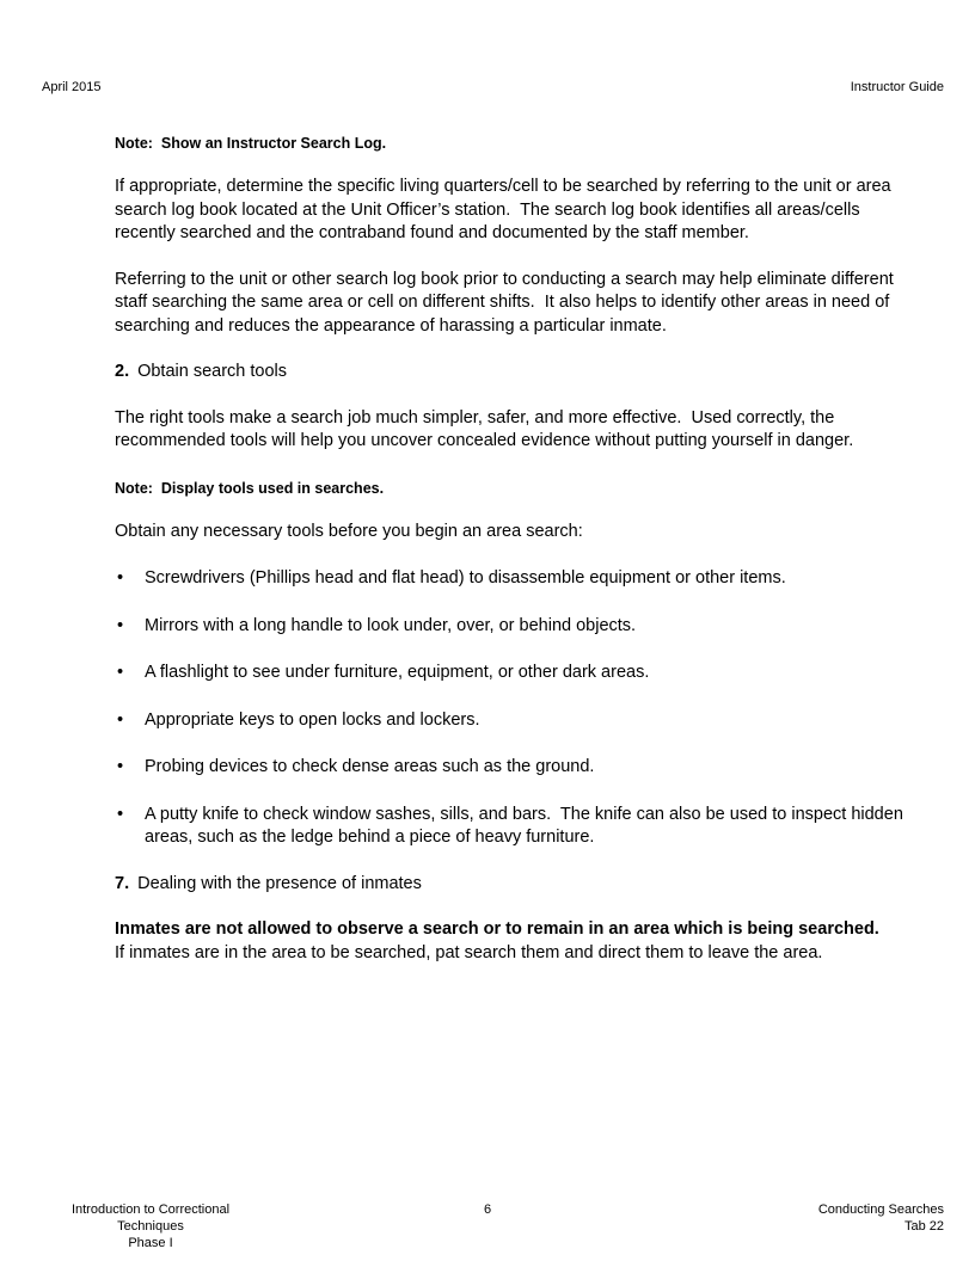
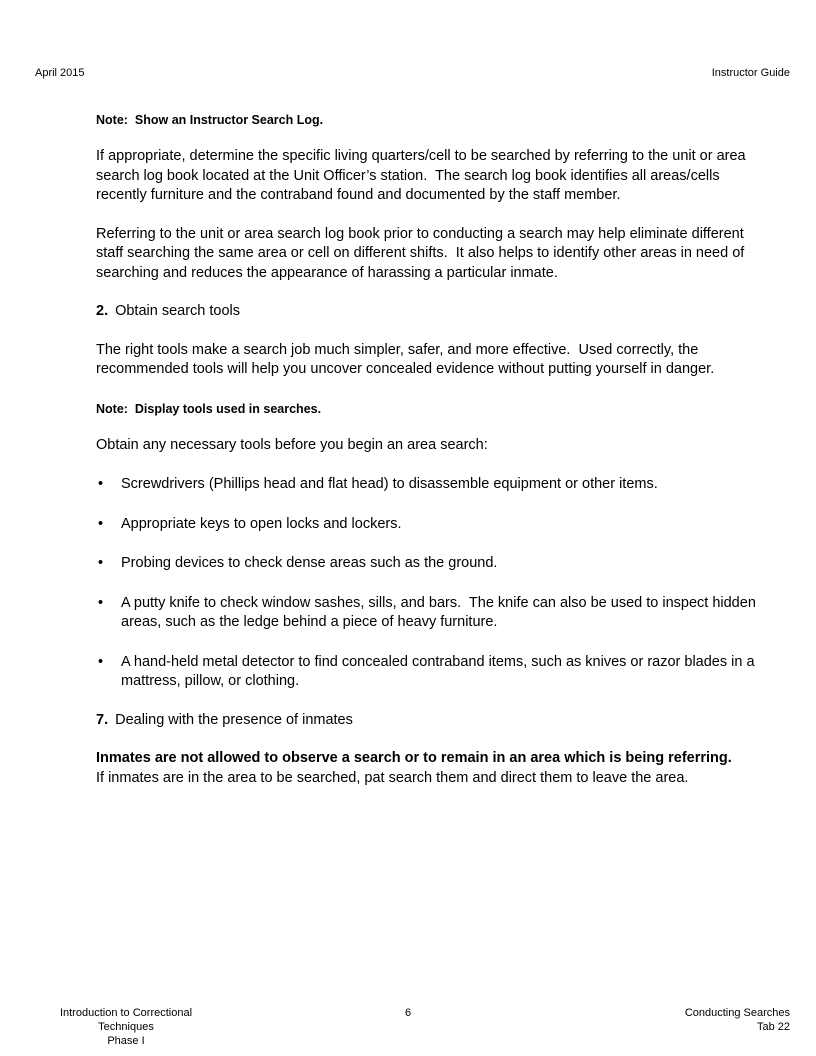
  April 2015
  Instructor Guide
  Note: Show an Instructor Search Log.
- If appropriate, determine the specific living quarters/cell to be searched by referring to the unit or area search log book located at the Unit Officer’s station. The search log book identifies all areas/cells recently searched and the contraband found and documented by the staff member.
+ If appropriate, determine the specific living quarters/cell to be searched by referring to the unit or area search log book located at the Unit Officer’s station. The search log book identifies all areas/cells recently furniture and the contraband found and documented by the staff member.
- Referring to the unit or other search log book prior to conducting a search may help eliminate different staff searching the same area or cell on different shifts. It also helps to identify other areas in need of searching and reduces the appearance of harassing a particular inmate.
+ Referring to the unit or area search log book prior to conducting a search may help eliminate different staff searching the same area or cell on different shifts. It also helps to identify other areas in need of searching and reduces the appearance of harassing a particular inmate.
  2. Obtain search tools
  The right tools make a search job much simpler, safer, and more effective. Used correctly, the recommended tools will help you uncover concealed evidence without putting yourself in danger.
  Note: Display tools used in searches.
  Obtain any necessary tools before you begin an area search:
  Screwdrivers (Phillips head and flat head) to disassemble equipment or other items.
- Mirrors with a long handle to look under, over, or behind objects.
- A flashlight to see under furniture, equipment, or other dark areas.
  Appropriate keys to open locks and lockers.
  Probing devices to check dense areas such as the ground.
  A putty knife to check window sashes, sills, and bars. The knife can also be used to inspect hidden areas, such as the ledge behind a piece of heavy furniture.
+ A hand-held metal detector to find concealed contraband items, such as knives or razor blades in a mattress, pillow, or clothing.
  7. Dealing with the presence of inmates
- Inmates are not allowed to observe a search or to remain in an area which is being searched.
+ Inmates are not allowed to observe a search or to remain in an area which is being referring.
  If inmates are in the area to be searched, pat search them and direct them to leave the area.
  Introduction to Correctional Techniques
  Phase I
  6
  Conducting Searches
  Tab 22
